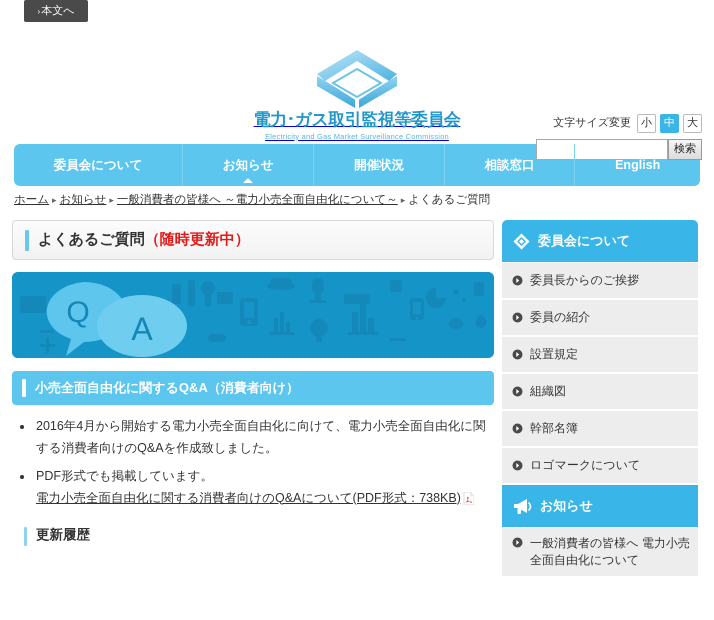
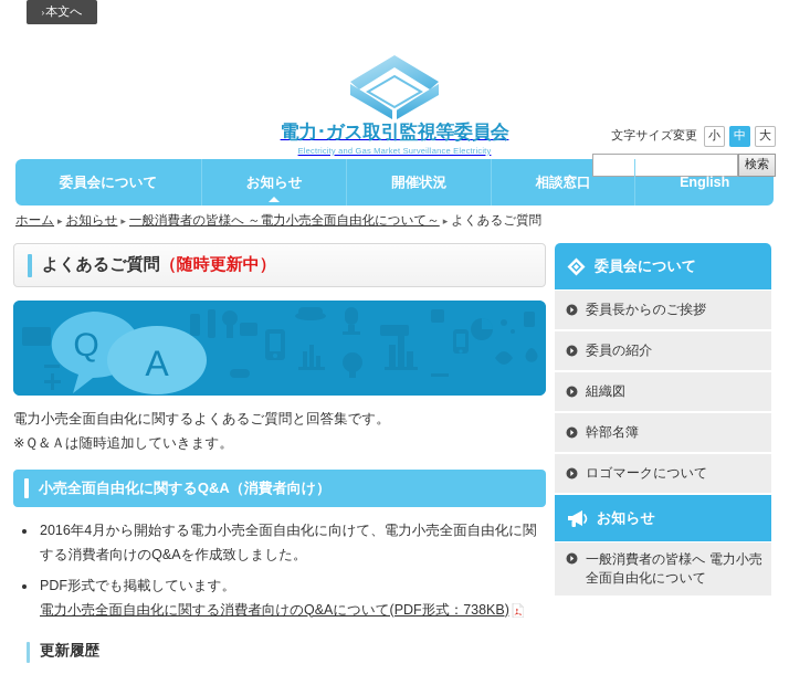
  ›本文へ
  電力･ガス取引監視等委員会
- Electricity and Gas Market Surveillance Commission
+ Electricity and Gas Market Surveillance Electricity
  文字サイズ変更
  小
  中
  大
  検索
  委員会について
  お知らせ
  開催状況
  相談窓口
  English
  ホーム ▸ お知らせ ▸ 一般消費者の皆様へ ～電力小売全面自由化について～ ▸ よくあるご質問
  よくあるご質問（随時更新中）
  Q
  A
+ 電力小売全面自由化に関するよくあるご質問と回答集です。
+ ※Ｑ＆Ａは随時追加していきます。
  小売全面自由化に関するQ&A（消費者向け）
  2016年4月から開始する電力小売全面自由化に向けて、電力小売全面自由化に関する消費者向けのQ&Aを作成致しました。
  PDF形式でも掲載しています。
  電力小売全面自由化に関する消費者向けのQ&Aについて(PDF形式：738KB)
  更新履歴
  委員会について
  委員長からのご挨拶
  委員の紹介
- 設置規定
  組織図
  幹部名簿
  ロゴマークについて
  お知らせ
  一般消費者の皆様へ 電力小売全面自由化について
